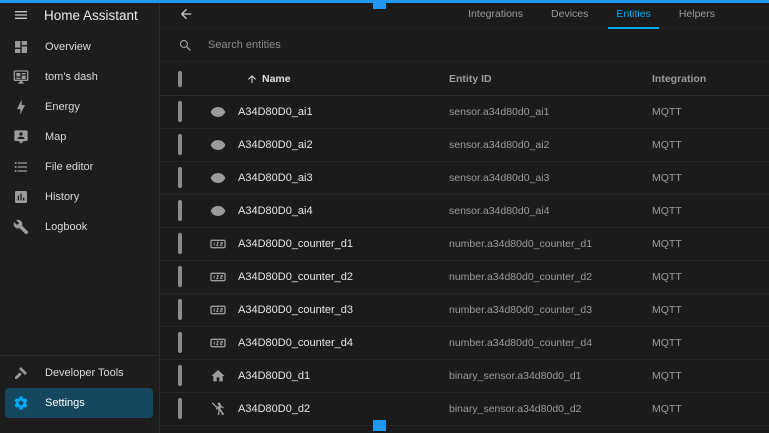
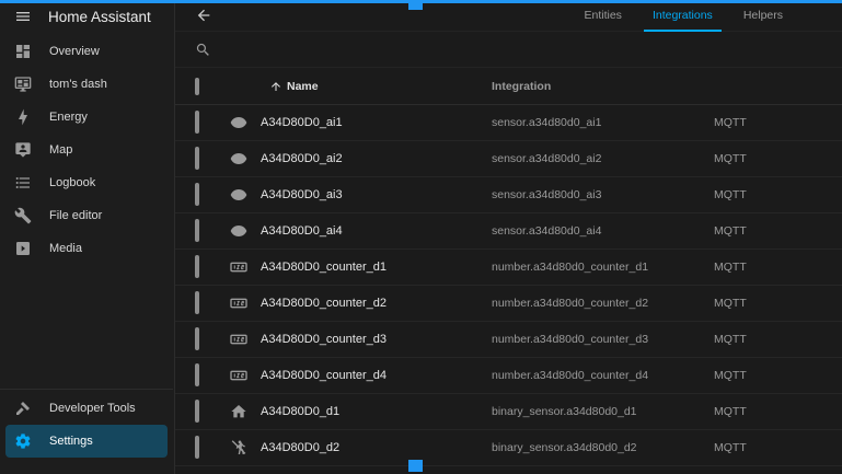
  Home Assistant
  Overview
  tom's dash
  Energy
  Map
- File editor
+ Logbook
- History
- Logbook
+ File editor
+ Media
  Developer Tools
  Settings
- Integrations
+ Entities
- Devices
- Entities
+ Integrations
  Helpers
- Search entities
  Name
- Entity ID
  Integration
  A34D80D0_ai1
  sensor.a34d80d0_ai1
  MQTT
  A34D80D0_ai2
  sensor.a34d80d0_ai2
  MQTT
  A34D80D0_ai3
  sensor.a34d80d0_ai3
  MQTT
  A34D80D0_ai4
  sensor.a34d80d0_ai4
  MQTT
  A34D80D0_counter_d1
  number.a34d80d0_counter_d1
  MQTT
  A34D80D0_counter_d2
  number.a34d80d0_counter_d2
  MQTT
  A34D80D0_counter_d3
  number.a34d80d0_counter_d3
  MQTT
  A34D80D0_counter_d4
  number.a34d80d0_counter_d4
  MQTT
  A34D80D0_d1
  binary_sensor.a34d80d0_d1
  MQTT
  A34D80D0_d2
  binary_sensor.a34d80d0_d2
  MQTT
